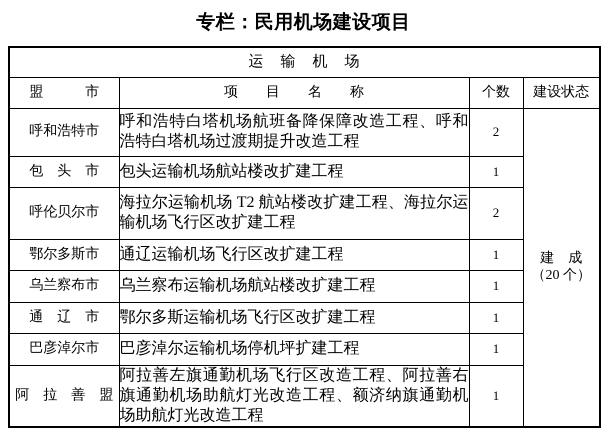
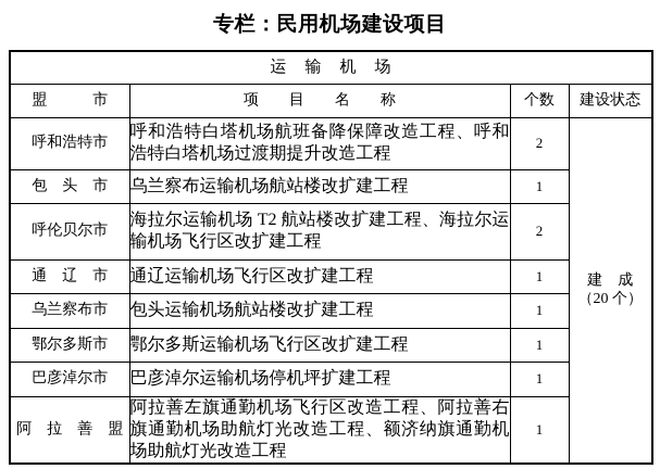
  专栏：民用机场建设项目
  运 输 机 场
  盟 市	项 目 名 称	个数	建设状态
  呼和浩特市	呼和浩特白塔机场航班备降保障改造工程、呼和浩特白塔机场过渡期提升改造工程	2	建 成 （20 个）
- 包 头 市	包头运输机场航站楼改扩建工程	1
+ 包 头 市	乌兰察布运输机场航站楼改扩建工程	1
  呼伦贝尔市	海拉尔运输机场 T2 航站楼改扩建工程、海拉尔运输机场飞行区改扩建工程	2
- 鄂尔多斯市	通辽运输机场飞行区改扩建工程	1
+ 通 辽 市	通辽运输机场飞行区改扩建工程	1
- 乌兰察布市	乌兰察布运输机场航站楼改扩建工程	1
+ 乌兰察布市	包头运输机场航站楼改扩建工程	1
- 通 辽 市	鄂尔多斯运输机场飞行区改扩建工程	1
+ 鄂尔多斯市	鄂尔多斯运输机场飞行区改扩建工程	1
  巴彦淖尔市	巴彦淖尔运输机场停机坪扩建工程	1
  阿 拉 善 盟	阿拉善左旗通勤机场飞行区改造工程、阿拉善右旗通勤机场助航灯光改造工程、额济纳旗通勤机场助航灯光改造工程	1
